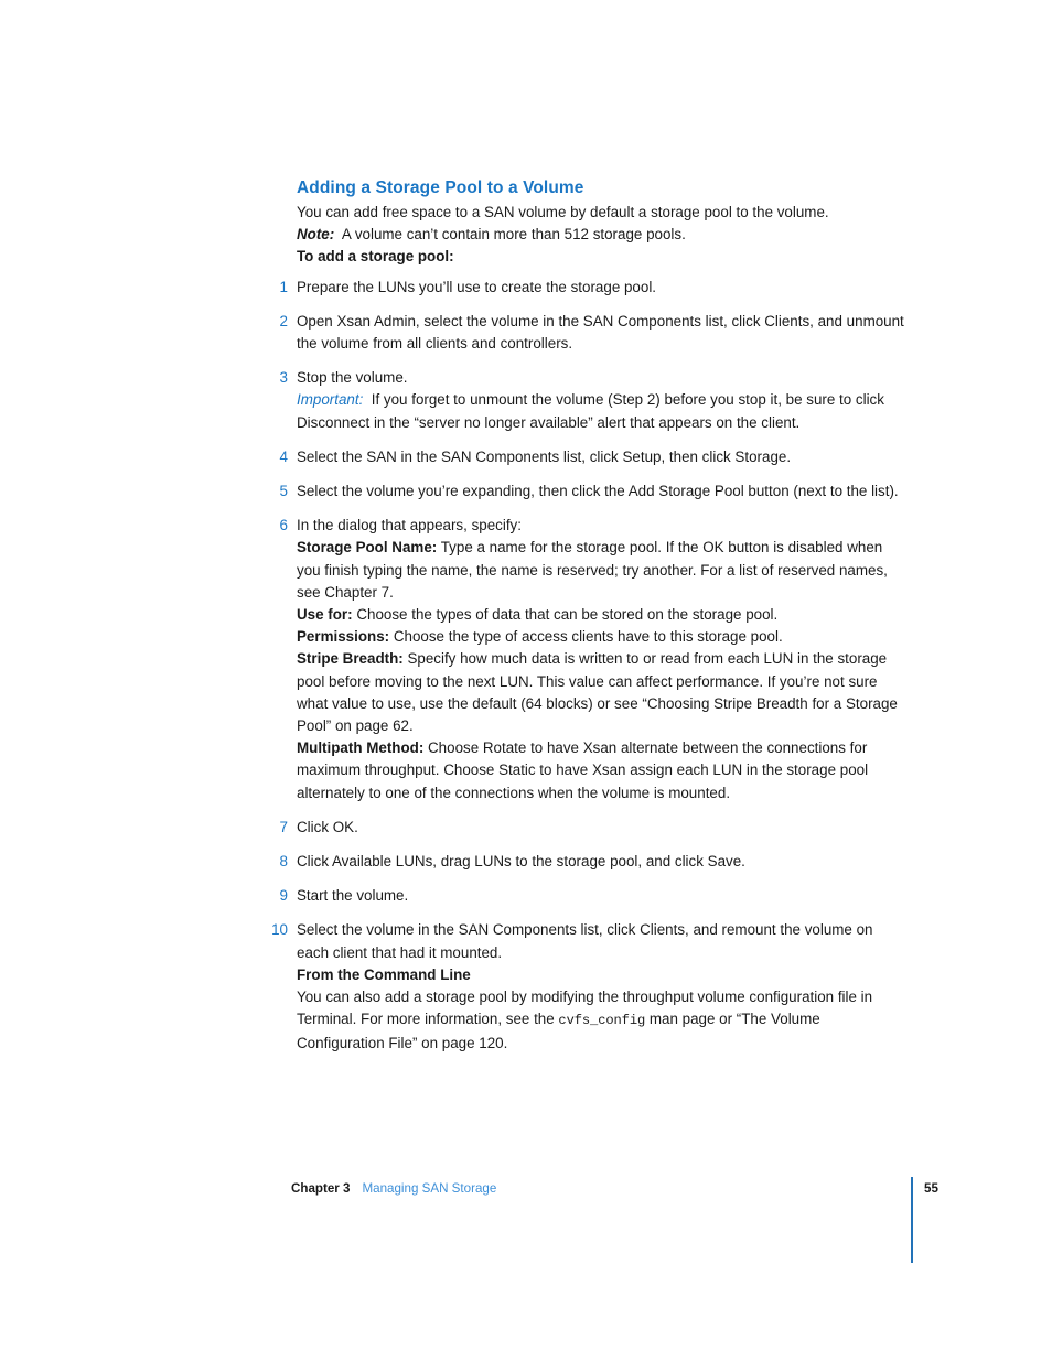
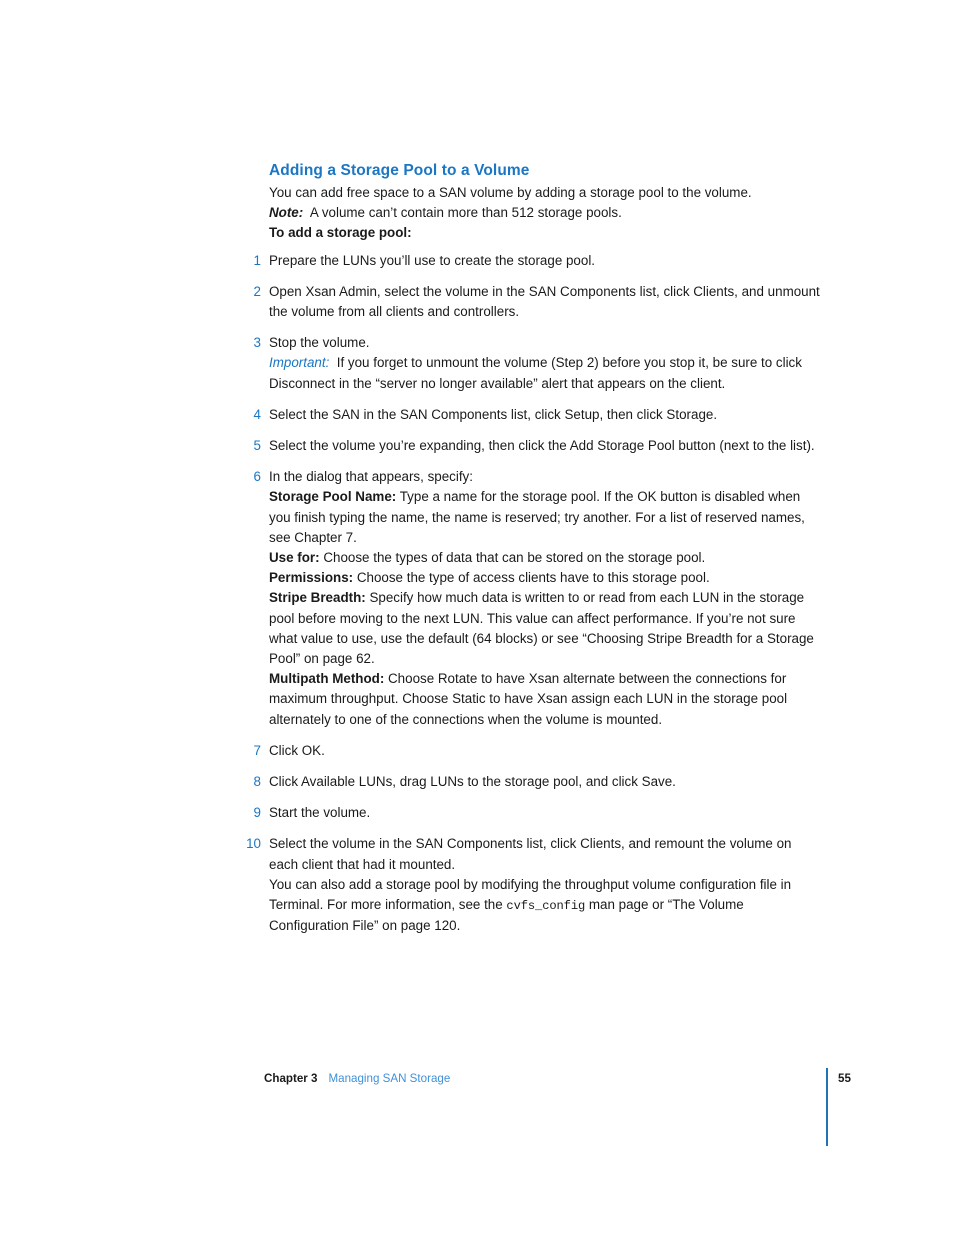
  Adding a Storage Pool to a Volume
- You can add free space to a SAN volume by default a storage pool to the volume.
+ You can add free space to a SAN volume by adding a storage pool to the volume.
  Note: A volume can’t contain more than 512 storage pools.
  To add a storage pool:
  1
  Prepare the LUNs you’ll use to create the storage pool.
  2
  Open Xsan Admin, select the volume in the SAN Components list, click Clients, and unmount the volume from all clients and controllers.
  3
  Stop the volume.
  Important: If you forget to unmount the volume (Step 2) before you stop it, be sure to click Disconnect in the “server no longer available” alert that appears on the client.
  4
  Select the SAN in the SAN Components list, click Setup, then click Storage.
  5
  Select the volume you’re expanding, then click the Add Storage Pool button (next to the list).
  6
  In the dialog that appears, specify:
  Storage Pool Name: Type a name for the storage pool. If the OK button is disabled when you finish typing the name, the name is reserved; try another. For a list of reserved names, see Chapter 7.
  Use for: Choose the types of data that can be stored on the storage pool.
  Permissions: Choose the type of access clients have to this storage pool.
  Stripe Breadth: Specify how much data is written to or read from each LUN in the storage pool before moving to the next LUN. This value can affect performance. If you’re not sure what value to use, use the default (64 blocks) or see “Choosing Stripe Breadth for a Storage Pool” on page 62.
  Multipath Method: Choose Rotate to have Xsan alternate between the connections for maximum throughput. Choose Static to have Xsan assign each LUN in the storage pool alternately to one of the connections when the volume is mounted.
  7
  Click OK.
  8
  Click Available LUNs, drag LUNs to the storage pool, and click Save.
  9
  Start the volume.
  10
  Select the volume in the SAN Components list, click Clients, and remount the volume on each client that had it mounted.
- From the Command Line
  You can also add a storage pool by modifying the throughput volume configuration file in Terminal. For more information, see the cvfs_config man page or “The Volume Configuration File” on page 120.
  Chapter 3 Managing SAN Storage
  55
